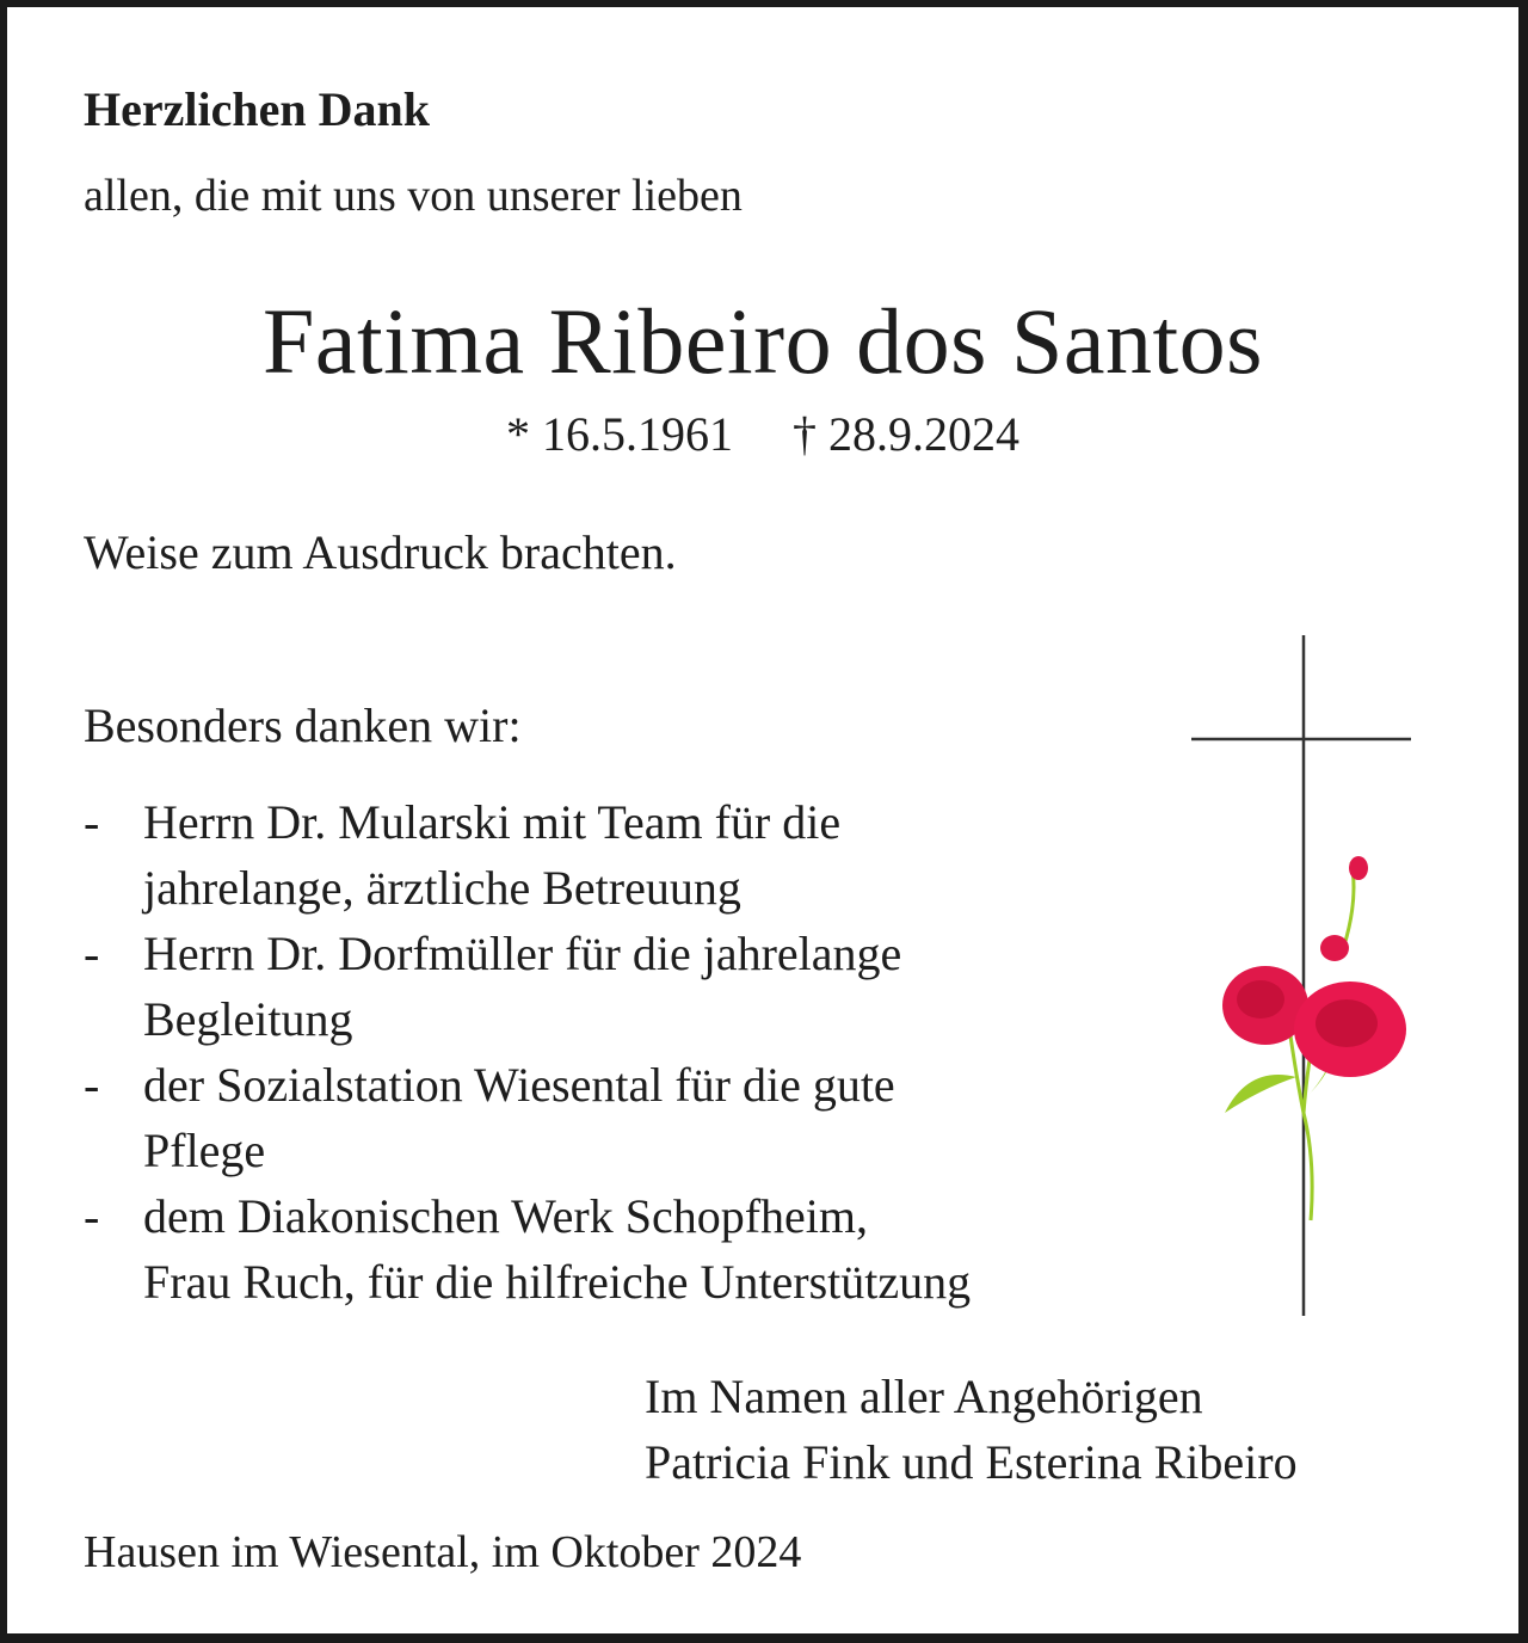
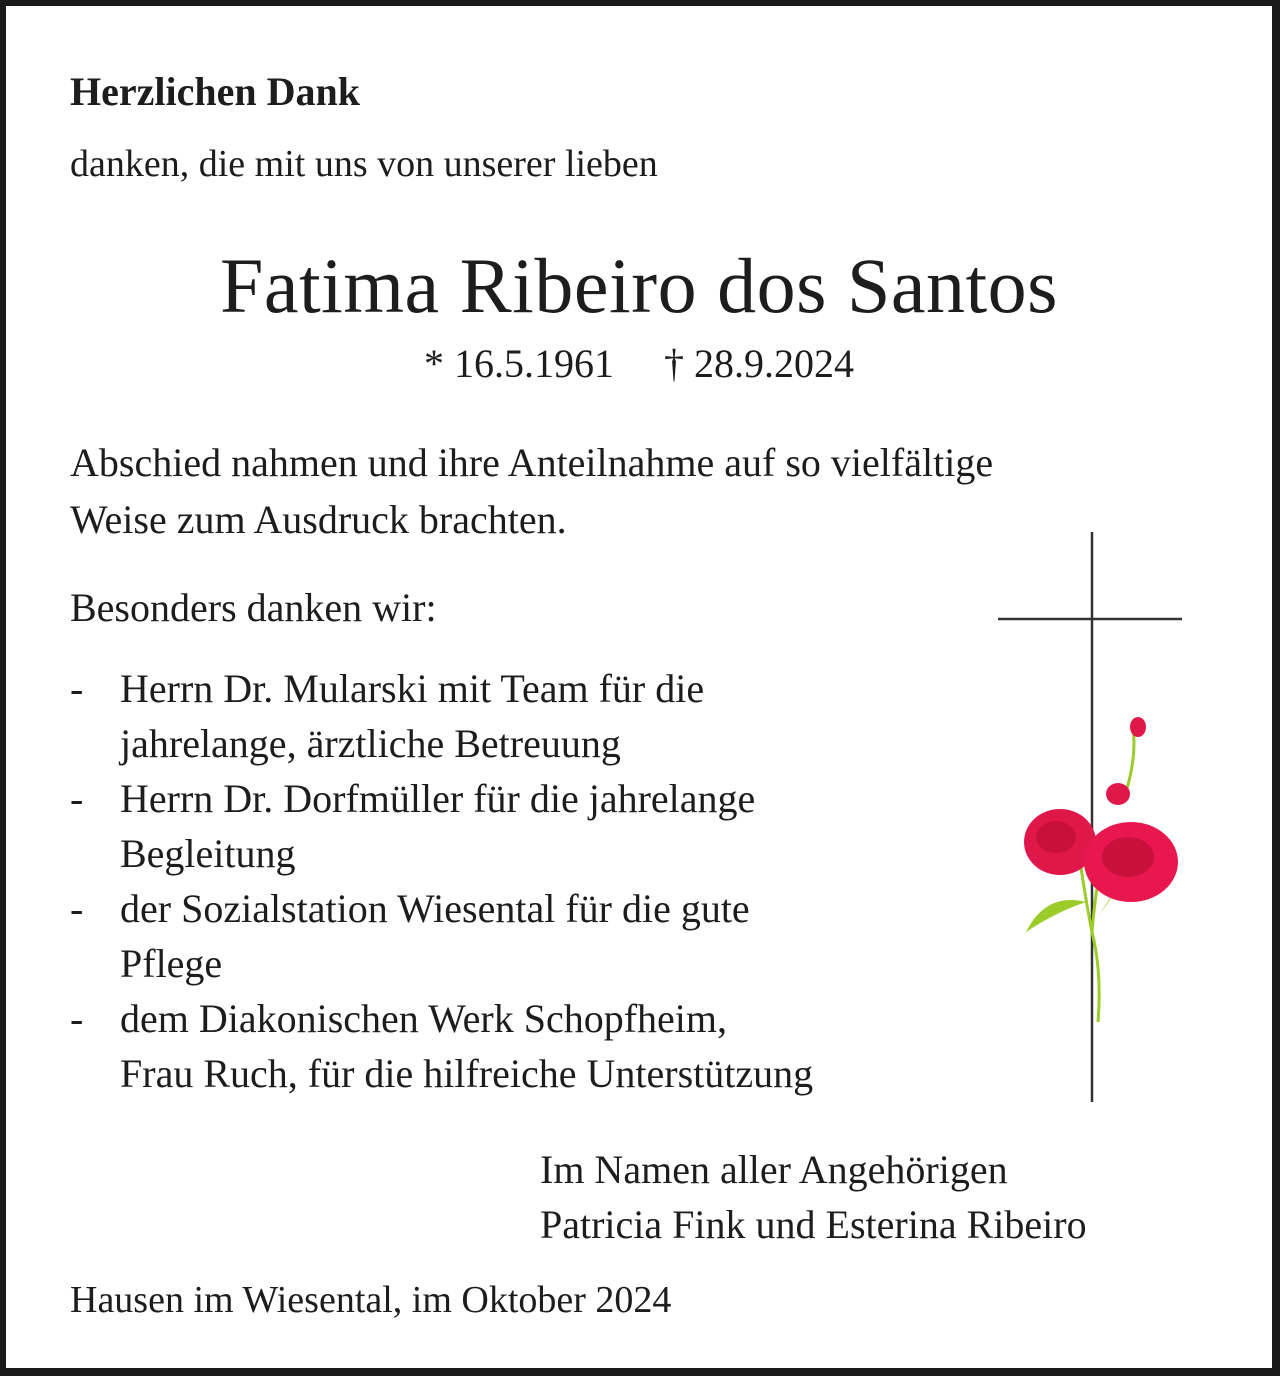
  Herzlichen Dank
- allen, die mit uns von unserer lieben
+ danken, die mit uns von unserer lieben
  Fatima Ribeiro dos Santos
  * 16.5.1961 † 28.9.2024
+ Abschied nahmen und ihre Anteilnahme auf so vielfältige
  Weise zum Ausdruck brachten.
  Besonders danken wir:
  -
  Herrn Dr. Mularski mit Team für die
  jahrelange, ärztliche Betreuung
  -
  Herrn Dr. Dorfmüller für die jahrelange
  Begleitung
  -
  der Sozialstation Wiesental für die gute
  Pflege
  -
  dem Diakonischen Werk Schopfheim,
  Frau Ruch, für die hilfreiche Unterstützung
  Im Namen aller Angehörigen
  Patricia Fink und Esterina Ribeiro
  Hausen im Wiesental, im Oktober 2024
